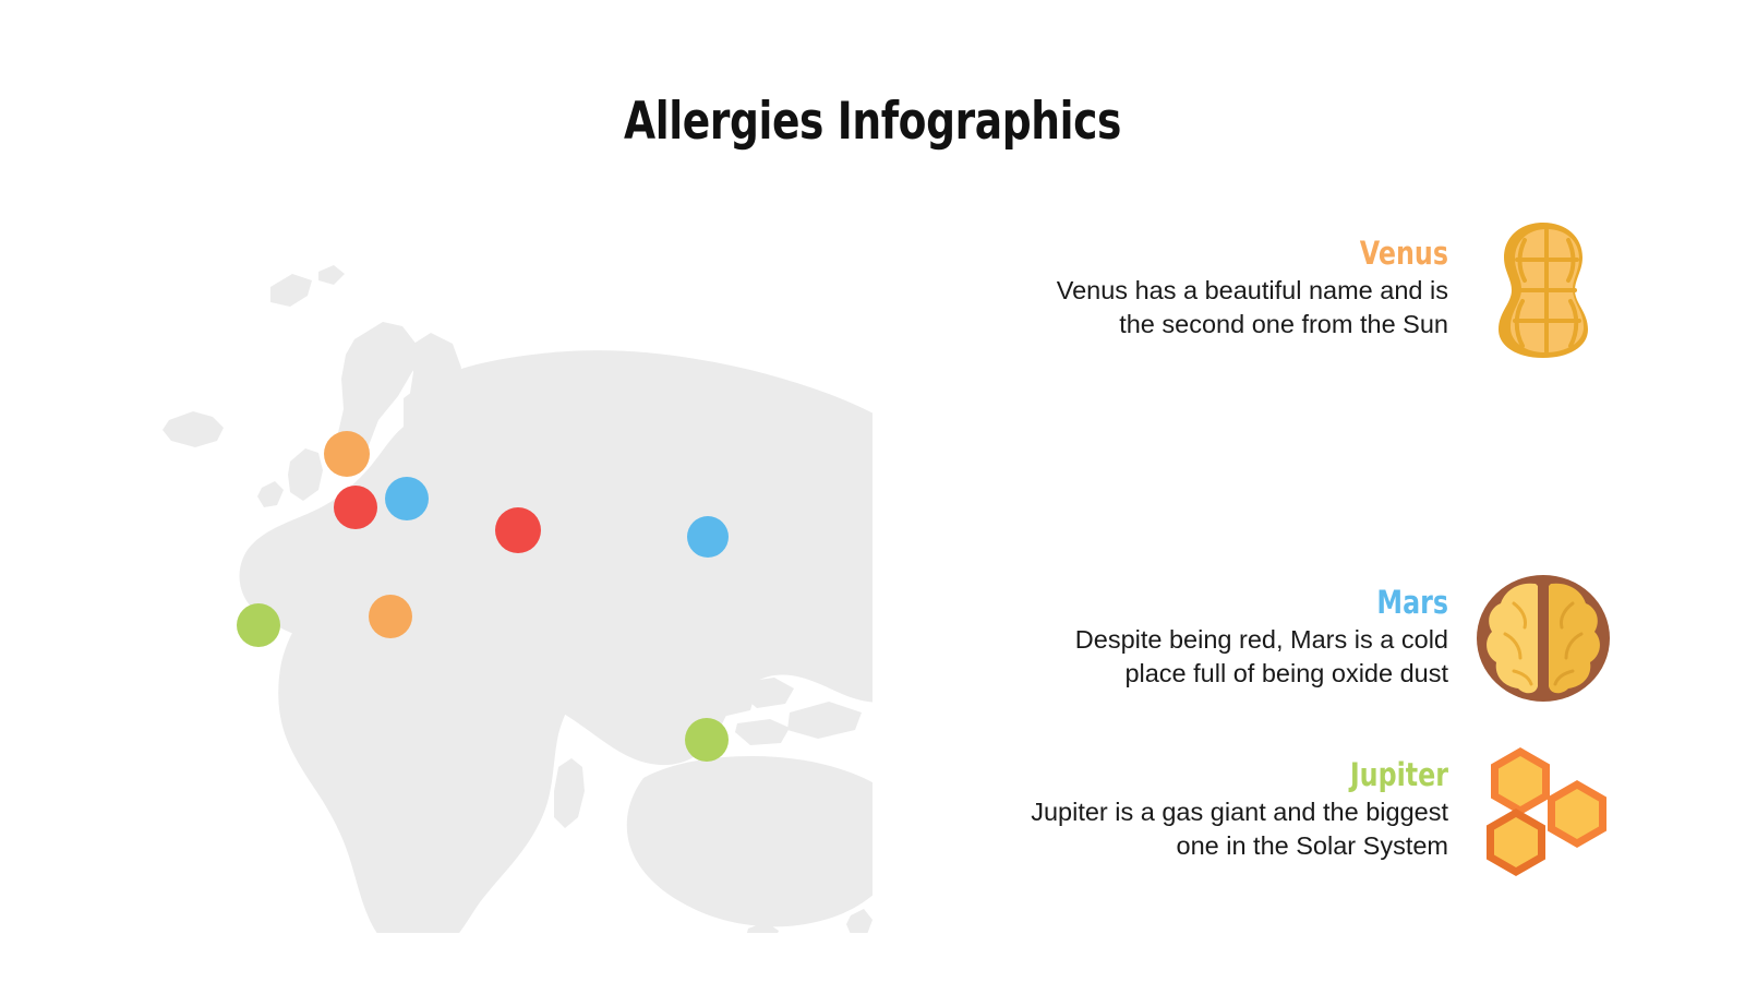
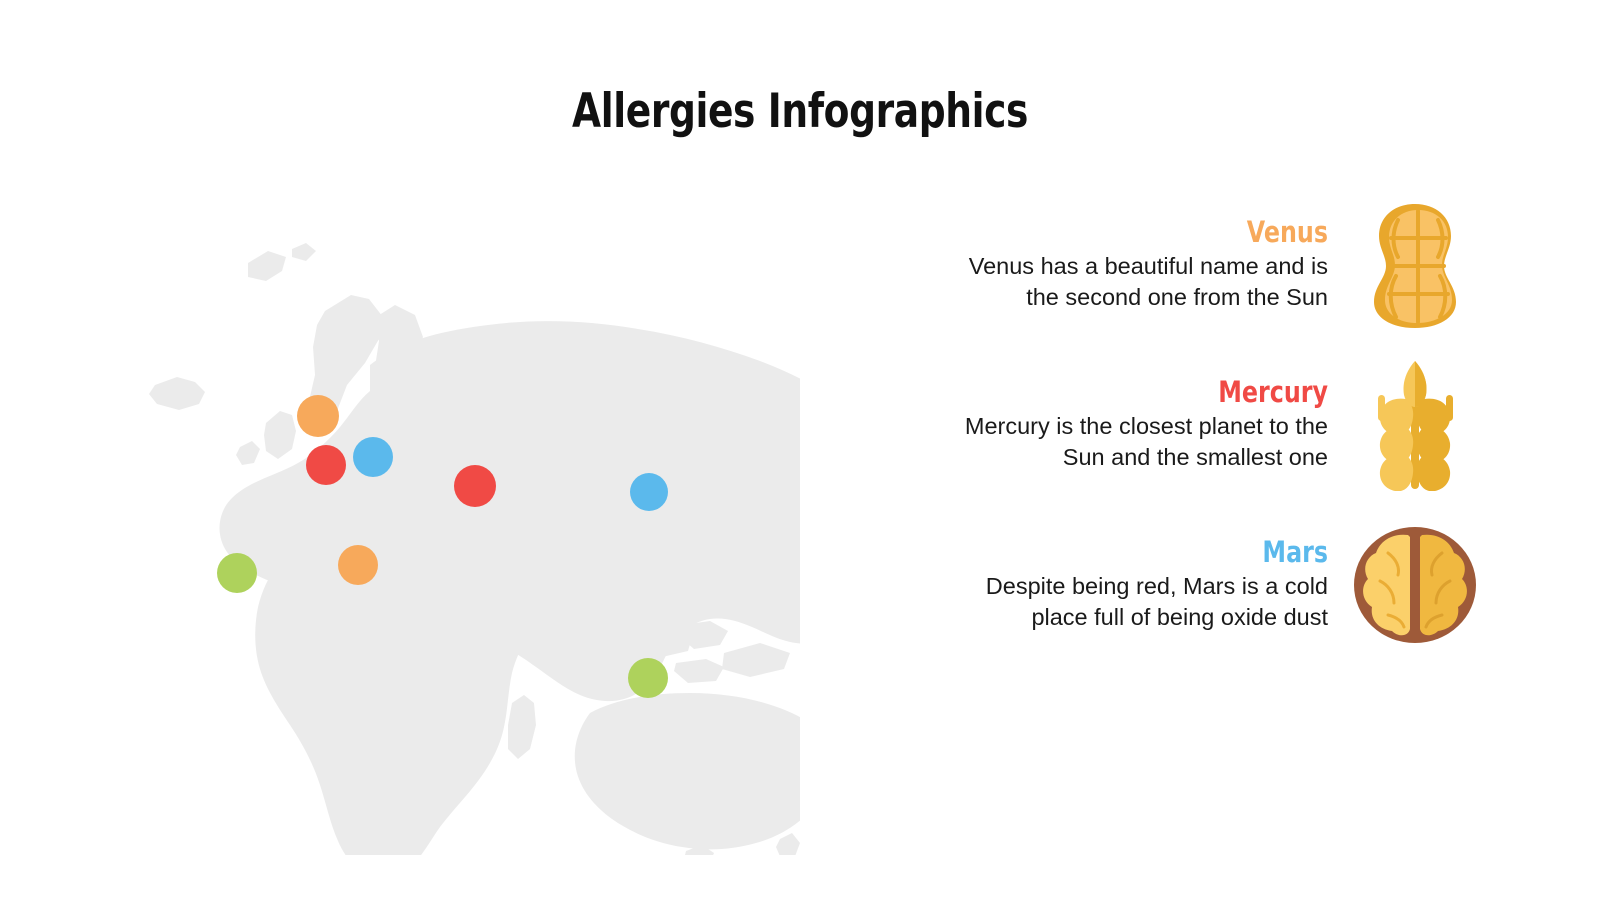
  Allergies Infographics
  Venus
  Venus has a beautiful name and is the second one from the Sun
+ Mercury
+ Mercury is the closest planet to the Sun and the smallest one
  Mars
  Despite being red, Mars is a cold place full of being oxide dust
- Jupiter
- Jupiter is a gas giant and the biggest one in the Solar System
